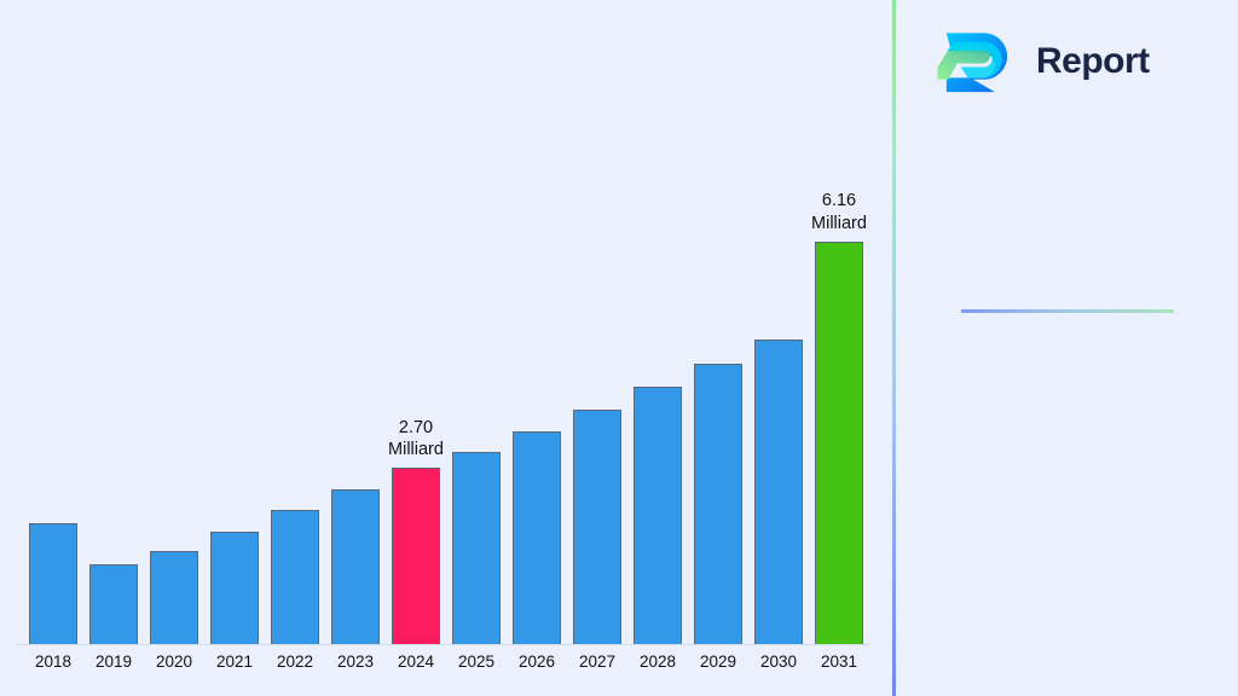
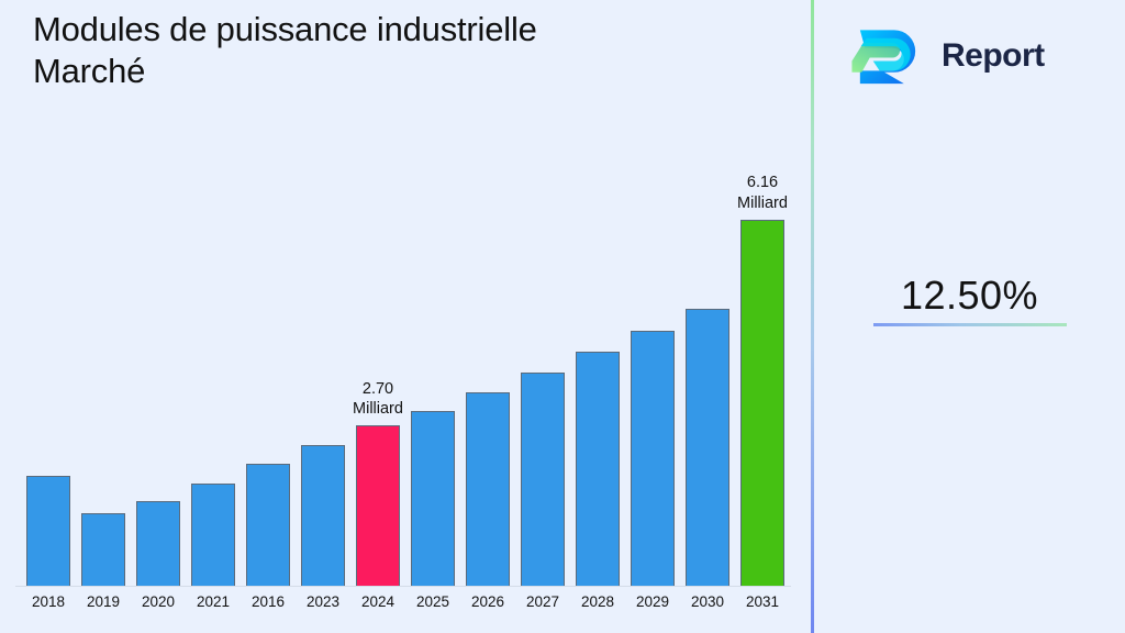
+ Modules de puissance industrielle Marché
  2.70
  Milliard
  6.16
  Milliard
  2018
  2019
  2020
  2021
- 2022
+ 2016
  2023
  2024
  2025
  2026
  2027
  2028
  2029
  2030
  2031
  Report
+ 12.50%
